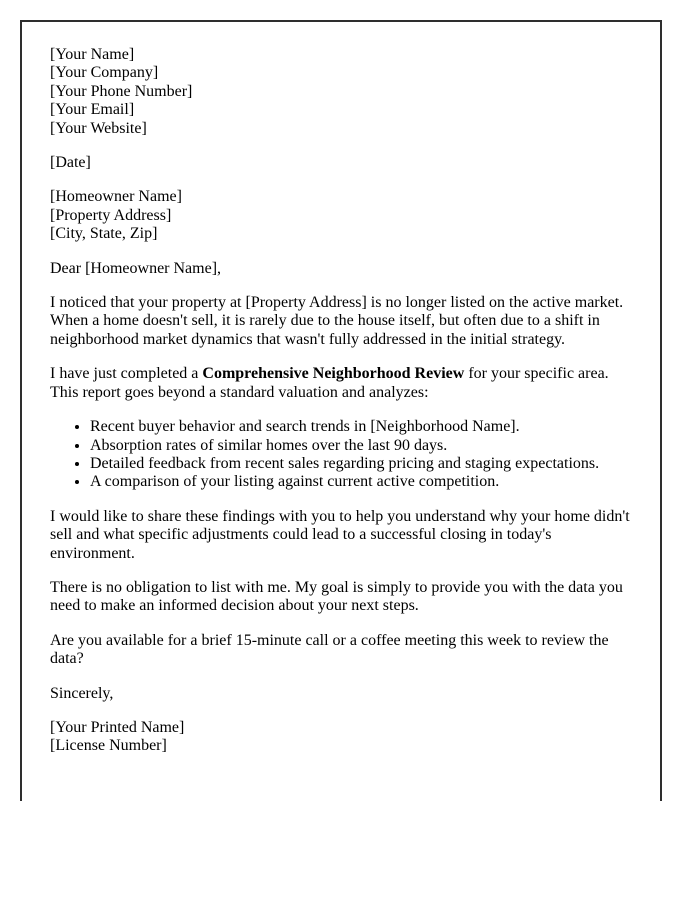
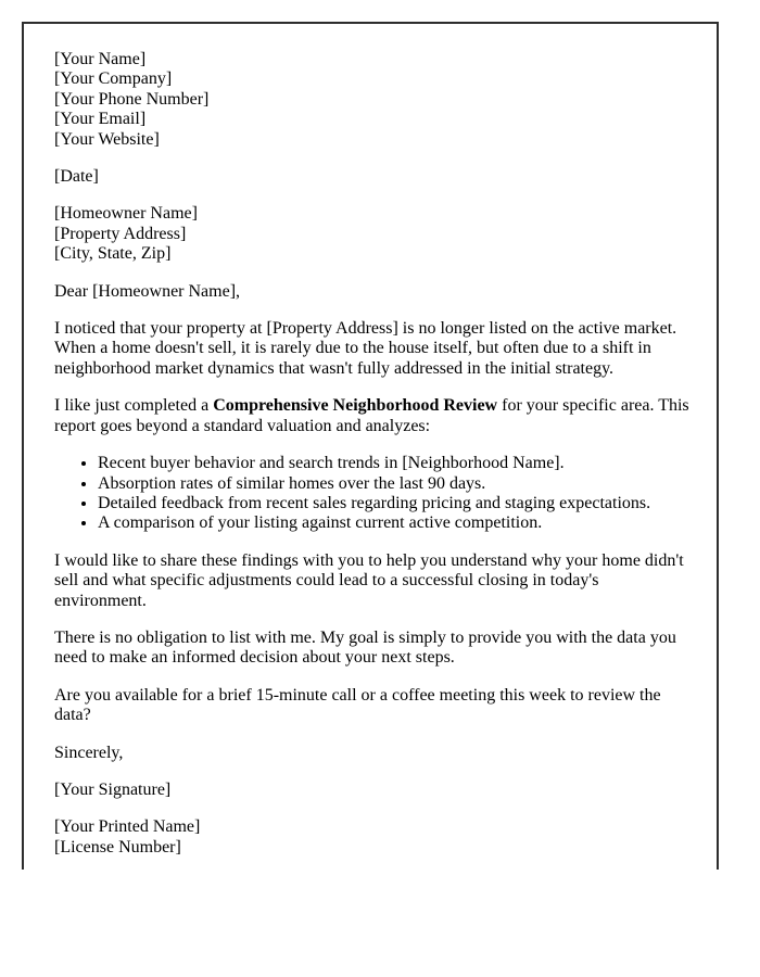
  [Your Name]
  [Your Company]
  [Your Phone Number]
  [Your Email]
  [Your Website]
  [Date]
  [Homeowner Name]
  [Property Address]
  [City, State, Zip]
  Dear [Homeowner Name],
  I noticed that your property at [Property Address] is no longer listed on the active market. When a home doesn't sell, it is rarely due to the house itself, but often due to a shift in neighborhood market dynamics that wasn't fully addressed in the initial strategy.
- I have just completed a Comprehensive Neighborhood Review for your specific area. This report goes beyond a standard valuation and analyzes:
+ I like just completed a Comprehensive Neighborhood Review for your specific area. This report goes beyond a standard valuation and analyzes:
  Recent buyer behavior and search trends in [Neighborhood Name].
  Absorption rates of similar homes over the last 90 days.
  Detailed feedback from recent sales regarding pricing and staging expectations.
  A comparison of your listing against current active competition.
  I would like to share these findings with you to help you understand why your home didn't sell and what specific adjustments could lead to a successful closing in today's environment.
  There is no obligation to list with me. My goal is simply to provide you with the data you need to make an informed decision about your next steps.
  Are you available for a brief 15-minute call or a coffee meeting this week to review the data?
  Sincerely,
+ [Your Signature]
  [Your Printed Name]
  [License Number]
